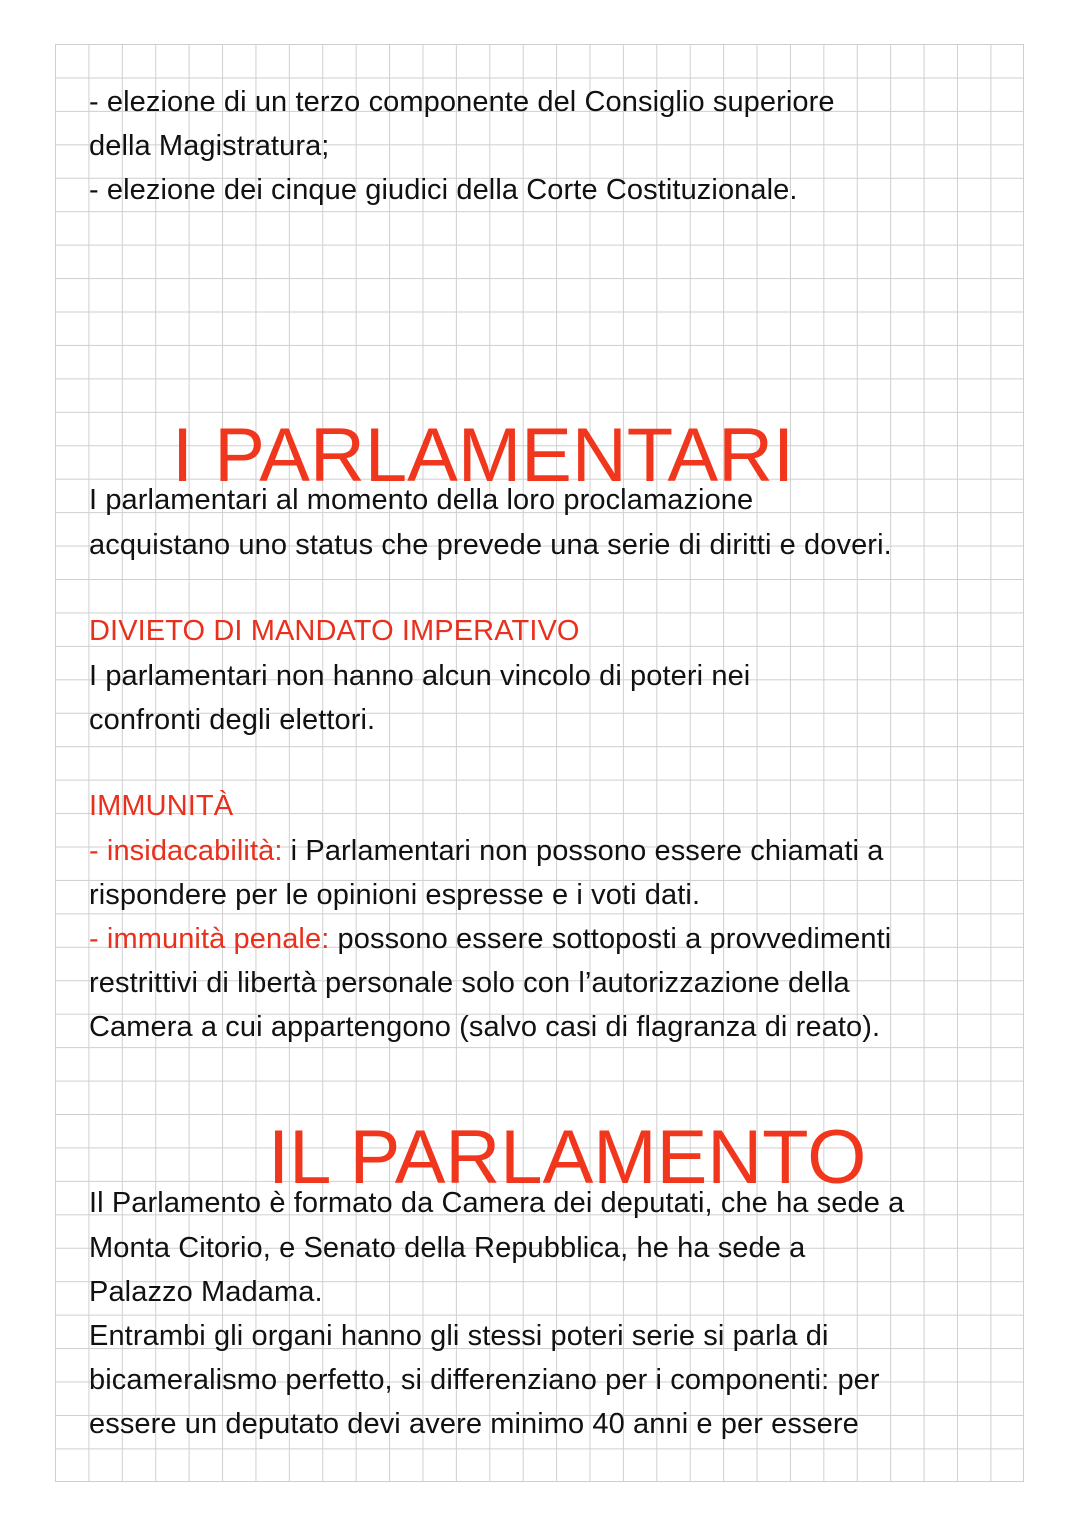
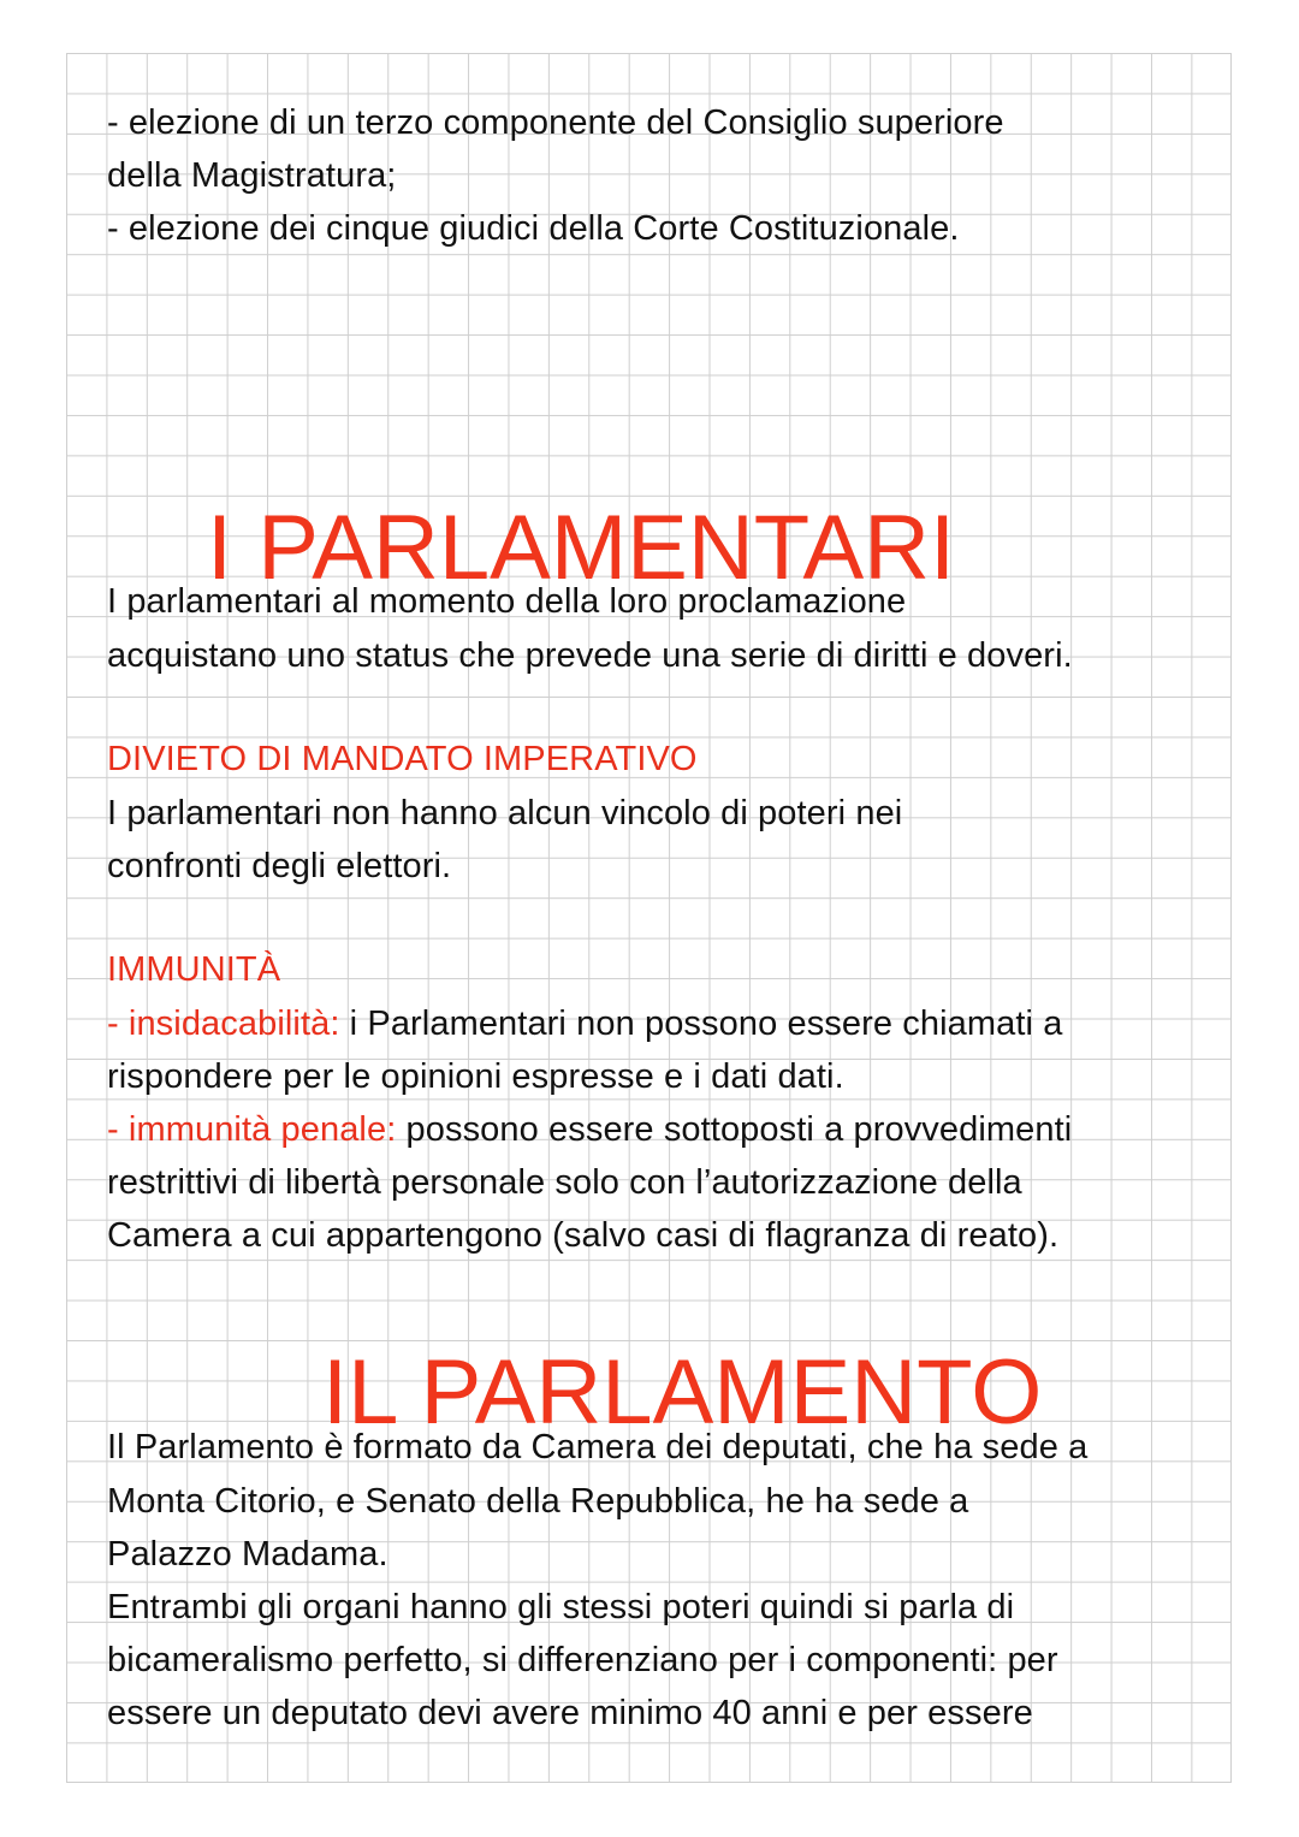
  - elezione di un terzo componente del Consiglio superiore
  della Magistratura;
  - elezione dei cinque giudici della Corte Costituzionale.
  I PARLAMENTARI
  I parlamentari al momento della loro proclamazione
  acquistano uno status che prevede una serie di diritti e doveri.
  DIVIETO DI MANDATO IMPERATIVO
  I parlamentari non hanno alcun vincolo di poteri nei
  confronti degli elettori.
  IMMUNITÀ
  - insidacabilità: i Parlamentari non possono essere chiamati a
- rispondere per le opinioni espresse e i voti dati.
+ rispondere per le opinioni espresse e i dati dati.
  - immunità penale: possono essere sottoposti a provvedimenti
  restrittivi di libertà personale solo con l’autorizzazione della
  Camera a cui appartengono (salvo casi di flagranza di reato).
  IL PARLAMENTO
  Il Parlamento è formato da Camera dei deputati, che ha sede a
  Monta Citorio, e Senato della Repubblica, he ha sede a
  Palazzo Madama.
- Entrambi gli organi hanno gli stessi poteri serie si parla di
+ Entrambi gli organi hanno gli stessi poteri quindi si parla di
  bicameralismo perfetto, si differenziano per i componenti: per
  essere un deputato devi avere minimo 40 anni e per essere
